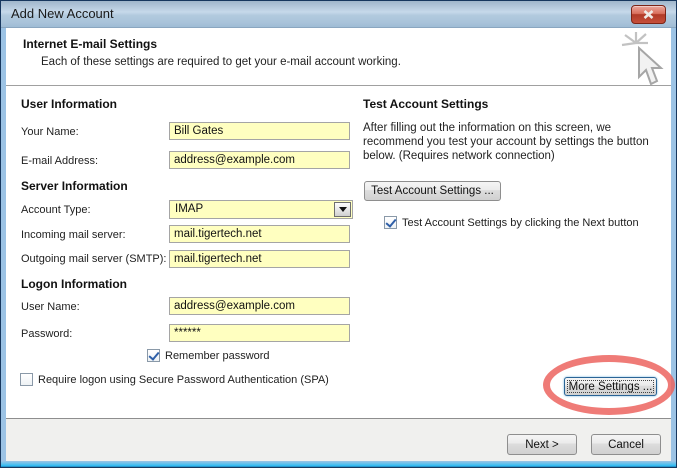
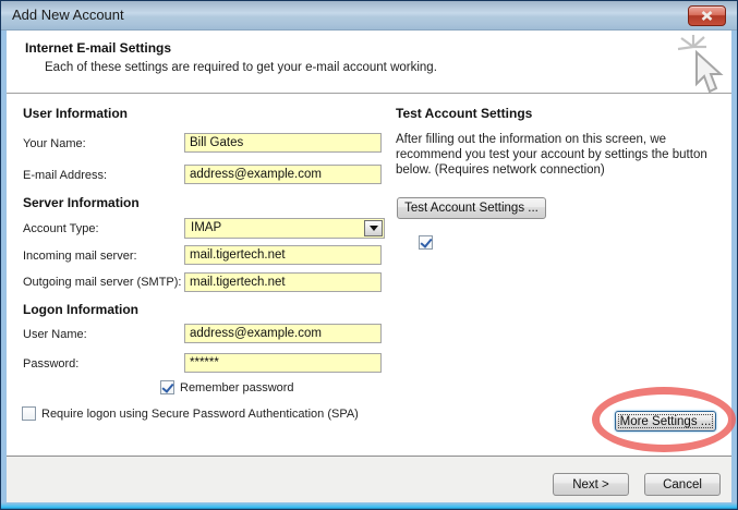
  Add New Account
  Internet E-mail Settings
  Each of these settings are required to get your e-mail account working.
  User Information
  Your Name:
  Bill Gates
  E-mail Address:
  address@example.com
  Server Information
  Account Type:
  IMAP
  Incoming mail server:
  mail.tigertech.net
  Outgoing mail server (SMTP):
  mail.tigertech.net
  Logon Information
  User Name:
  address@example.com
  Password:
  ******
  Remember password
  Require logon using Secure Password Authentication (SPA)
  Test Account Settings
  After filling out the information on this screen, we
  recommend you test your account by settings the button
  below. (Requires network connection)
  Test Account Settings ...
- Test Account Settings by clicking the Next button
  More Settings ...
  Next >
  Cancel
